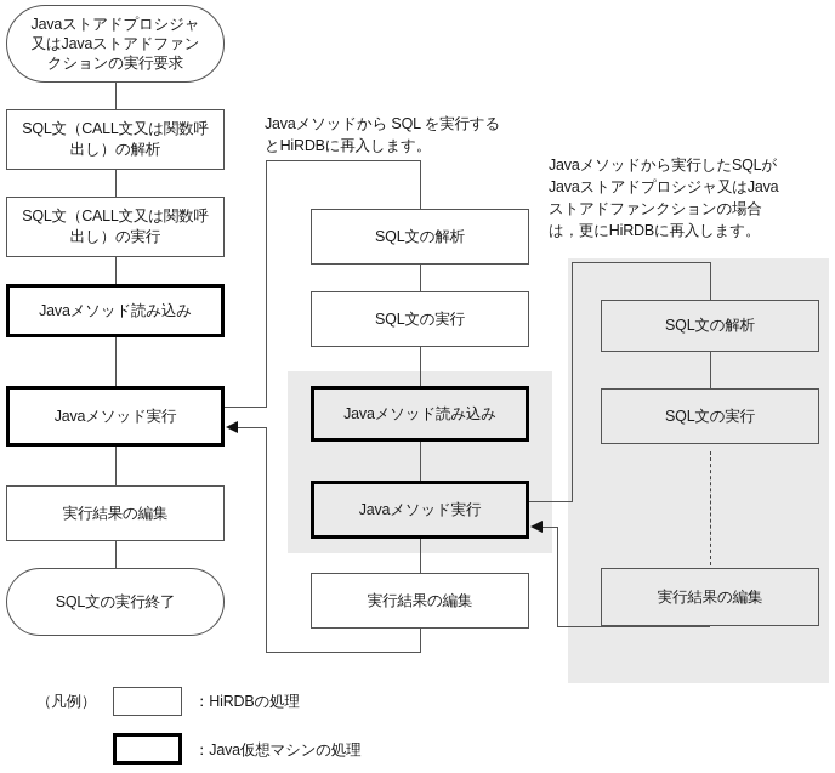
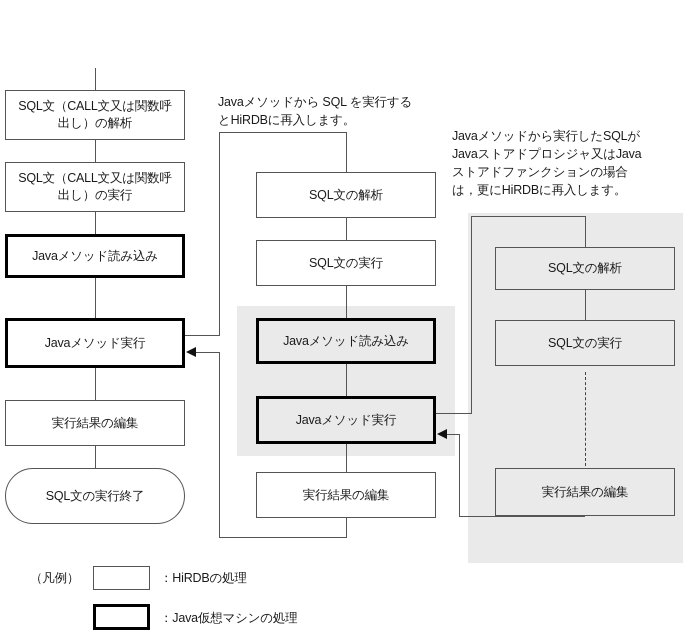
- Javaストアドプロシジャ
- 又はJavaストアドファン
- クションの実行要求
  SQL文（CALL文又は関数呼
  出し）の解析
  SQL文（CALL文又は関数呼
  出し）の実行
  Javaメソッド読み込み
  Javaメソッド実行
  実行結果の編集
  SQL文の実行終了
  Javaメソッドから SQL を実行する
  とHiRDBに再入します。
  SQL文の解析
  SQL文の実行
  Javaメソッド読み込み
  Javaメソッド実行
  実行結果の編集
  Javaメソッドから実行したSQLが
  Javaストアドプロシジャ又はJava
  ストアドファンクションの場合
  は，更にHiRDBに再入します。
  SQL文の解析
  SQL文の実行
  実行結果の編集
  （凡例）
  ：HiRDBの処理
  ：Java仮想マシンの処理
